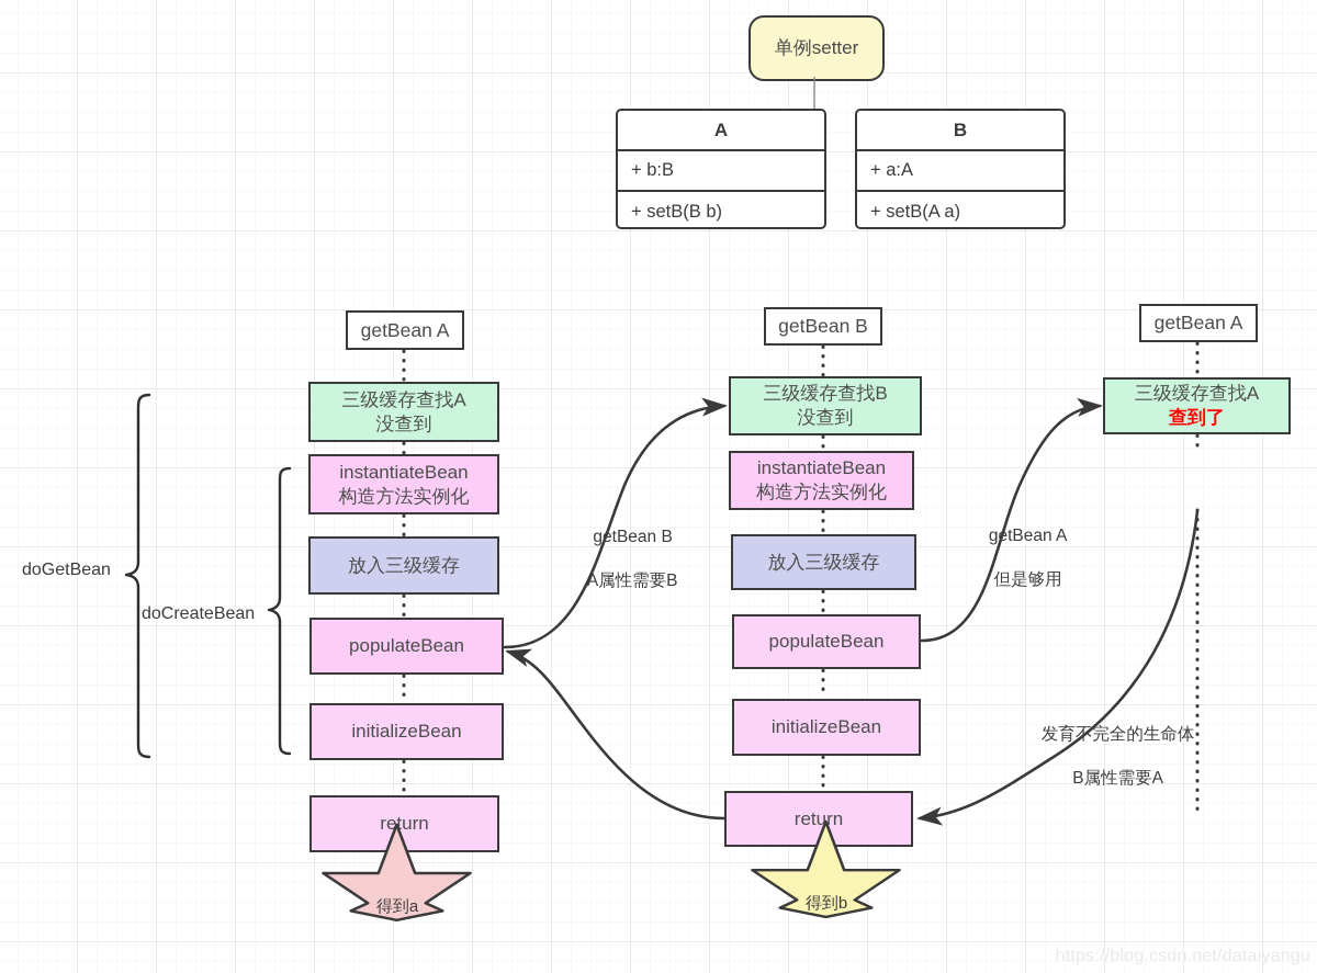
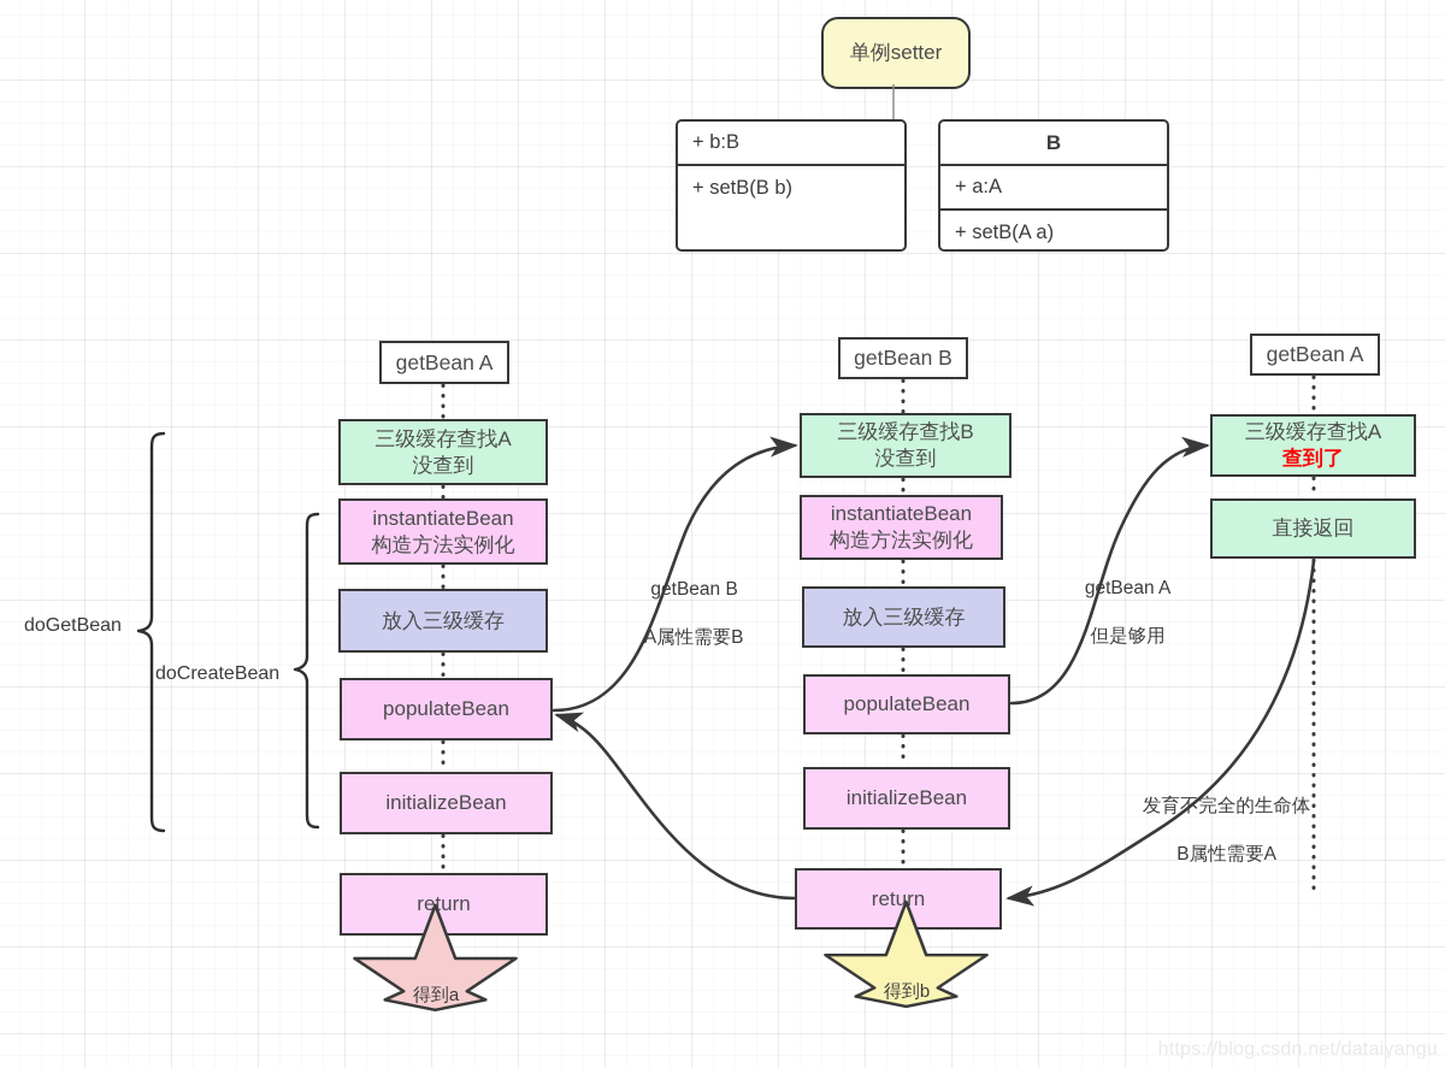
  单例setter
- A
  + b:B
  + setB(B b)
  B
  + a:A
  + setB(A a)
  getBean A
  三级缓存查找A
  没查到
  instantiateBean
  构造方法实例化
  放入三级缓存
  populateBean
  initializeBean
  return
  getBean B
  三级缓存查找B
  没查到
  instantiateBean
  构造方法实例化
  放入三级缓存
  populateBean
  initializeBean
  return
  getBean A
  三级缓存查找A
  查到了
+ 直接返回
  doGetBean
  doCreateBean
  getBean B
  A属性需要B
  getBean A
  但是够用
  发育不完全的生命体
  B属性需要A
  得到a
  得到b
  https://blog.csdn.net/dataiyangu
